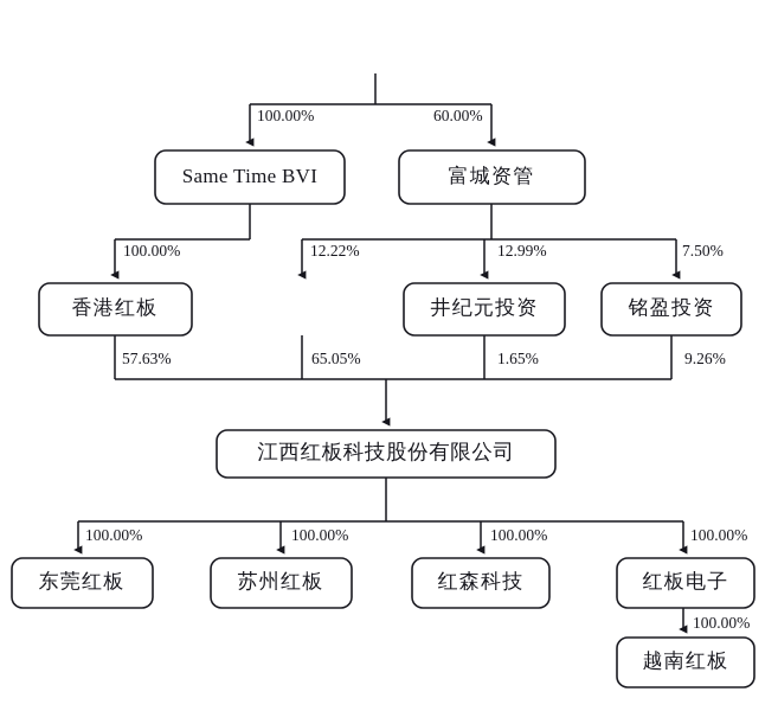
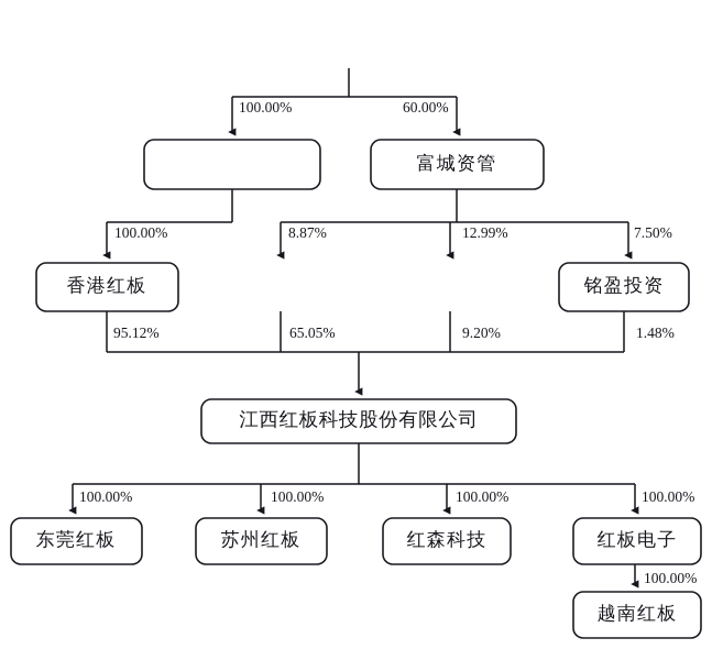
- Same Time BVI
  富城资管
  香港红板
- 井纪元投资
  铭盈投资
  江西红板科技股份有限公司
  东莞红板
  苏州红板
  红森科技
  红板电子
  越南红板
  100.00%
  60.00%
  100.00%
- 12.22%
+ 8.87%
  12.99%
  7.50%
- 57.63%
+ 95.12%
  65.05%
- 1.65%
+ 9.20%
- 9.26%
+ 1.48%
  100.00%
  100.00%
  100.00%
  100.00%
  100.00%
